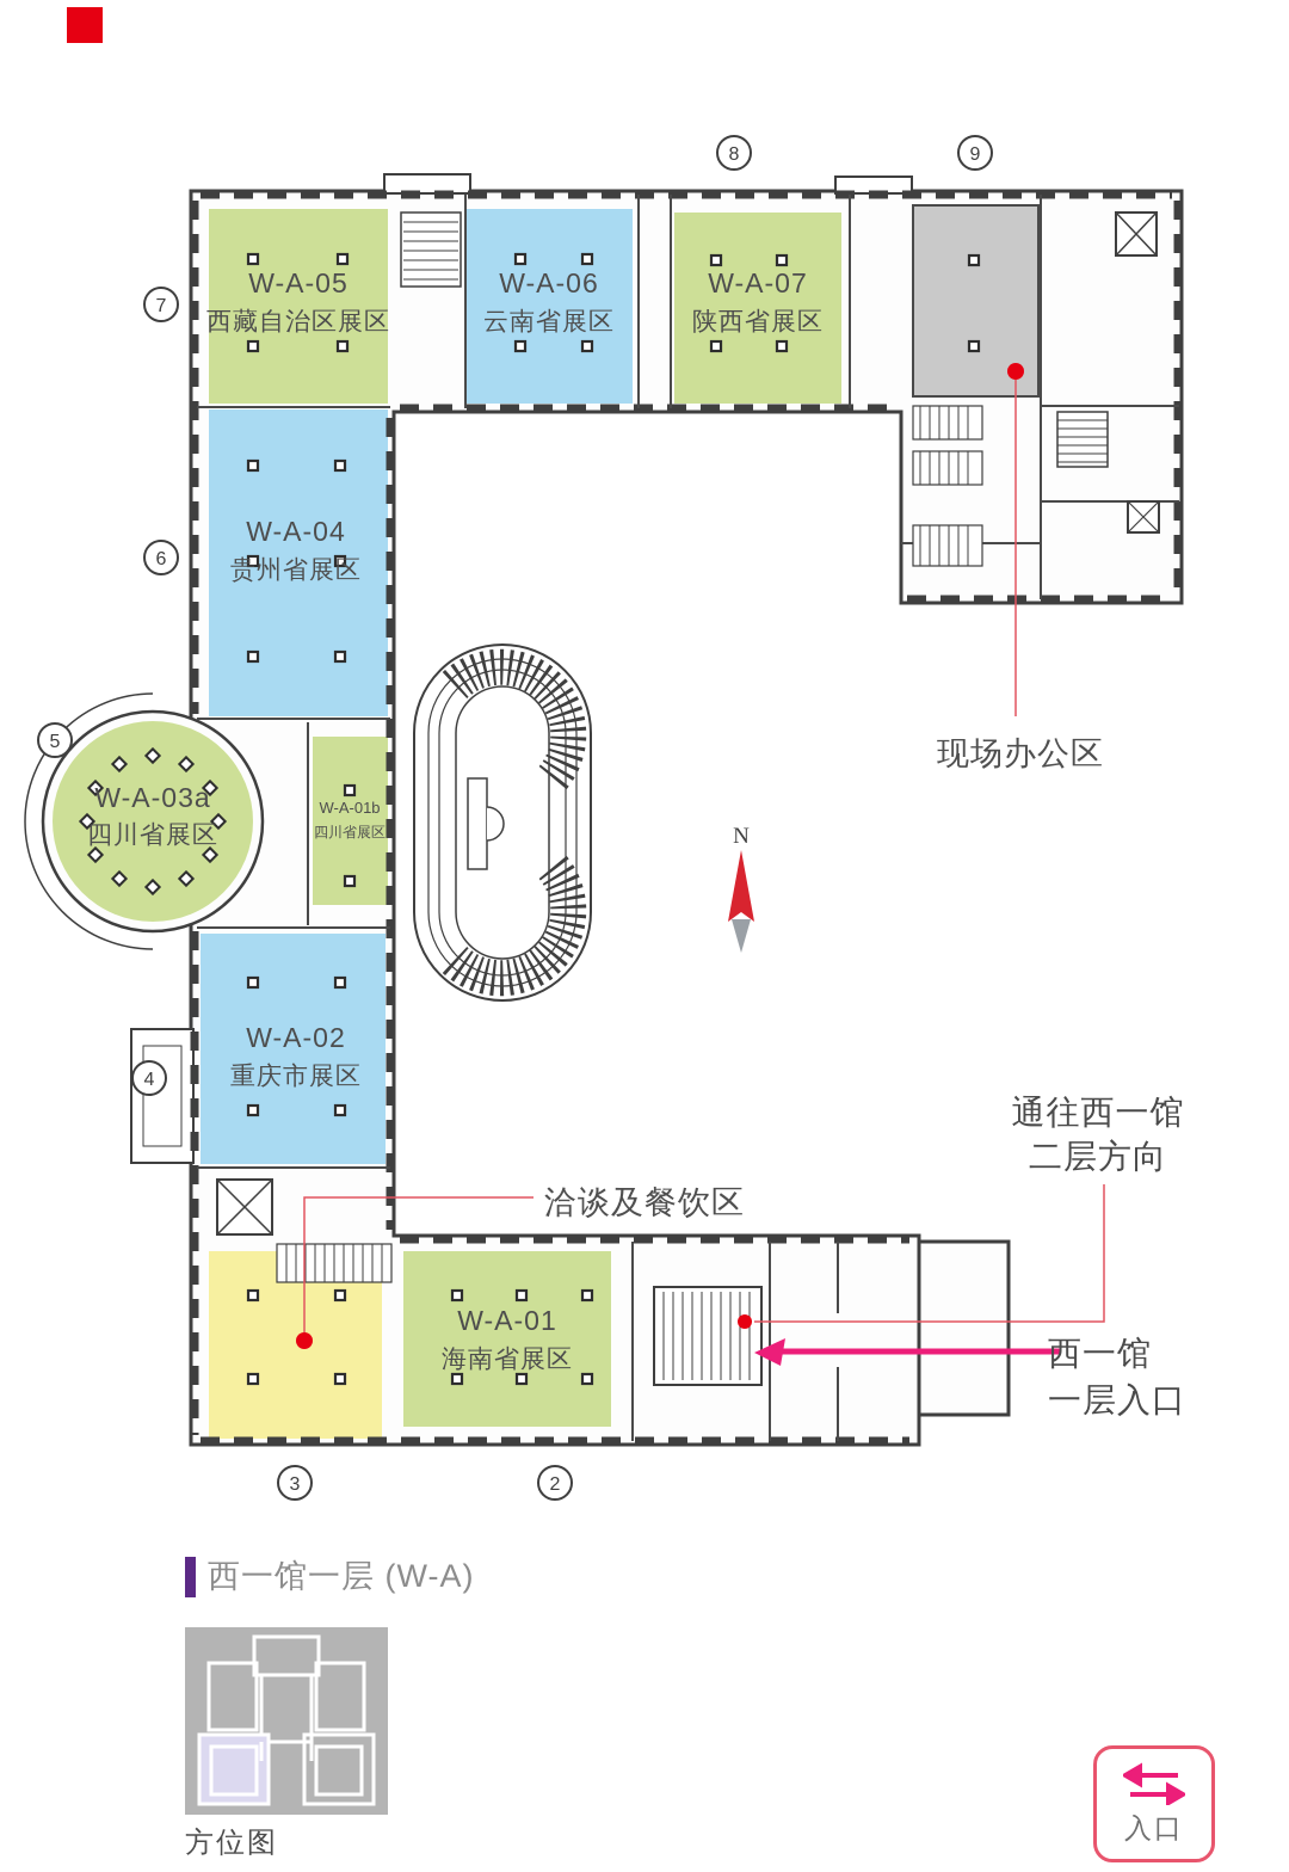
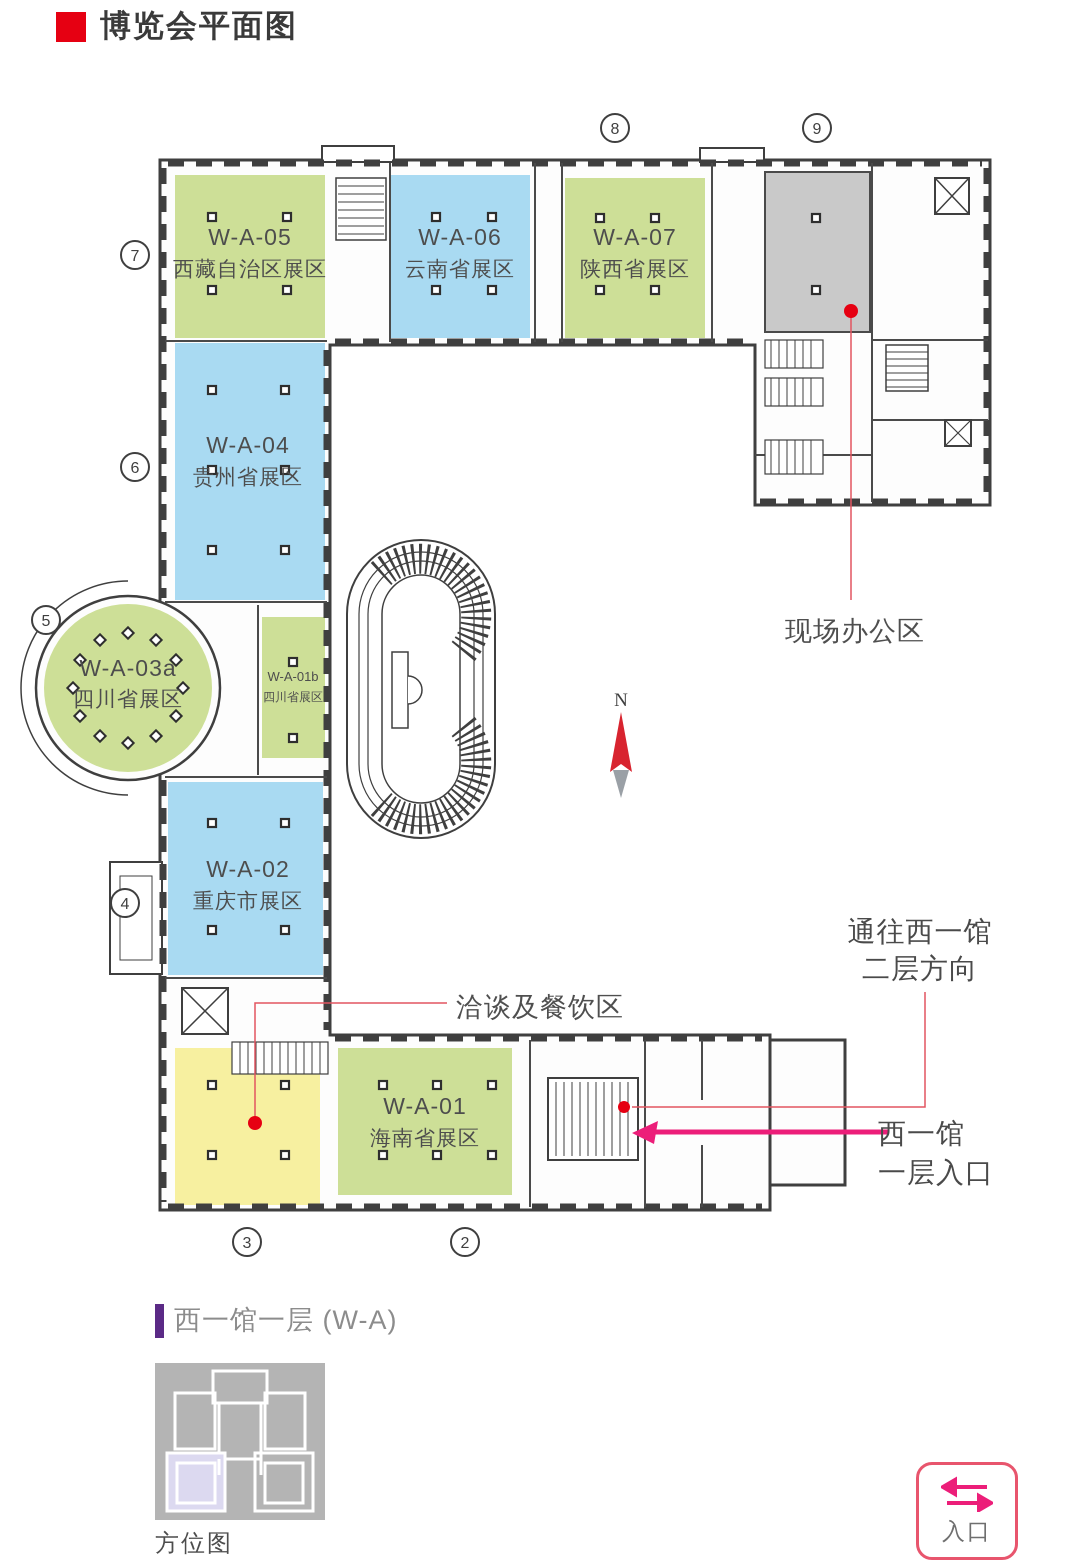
+ 博览会平面图
  W-A-05
  西藏自治区展区
  W-A-06
  云南省展区
  W-A-07
  陕西省展区
  W-A-04
  贵州省展区
  W-A-03a
  四川省展区
  W-A-01b
  四川省展区
  W-A-02
  重庆市展区
  W-A-01
  海南省展区
  8
  9
  7
  6
  5
  4
  3
  2
  N
  现场办公区
  洽谈及餐饮区
  通往西一馆
  二层方向
  西一馆
  一层入口
  西一馆一层 (W-A)
  方位图
  入口
